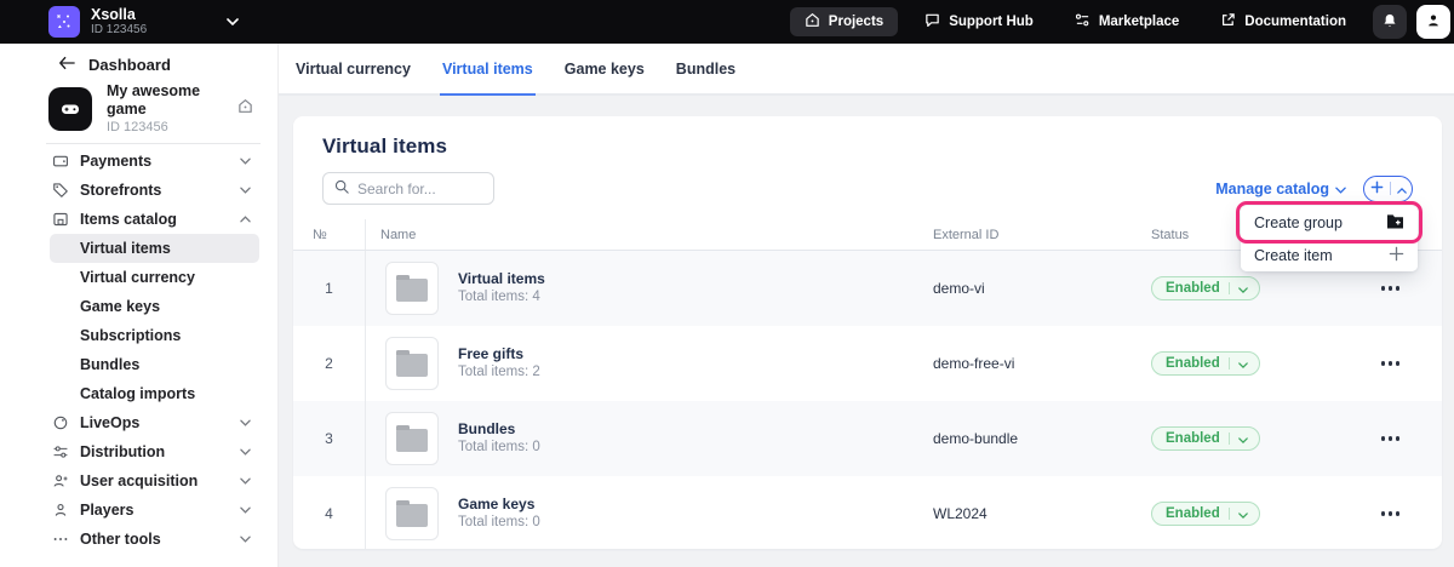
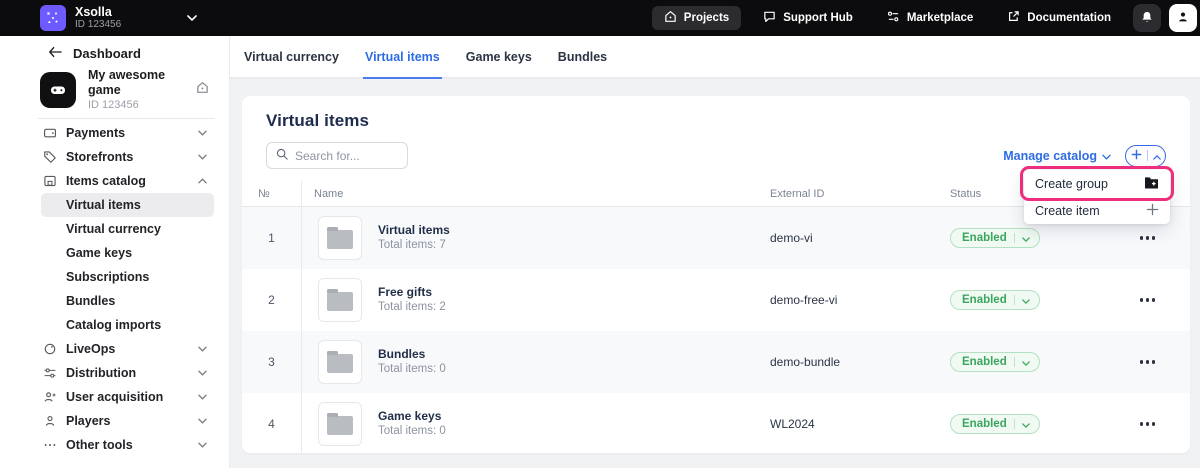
  Xsolla
  ID 123456
  Projects
  Support Hub
  Marketplace
  Documentation
  Dashboard
  My awesome game
  ID 123456
  Payments
  Storefronts
  Items catalog
  Virtual items
  Virtual currency
  Game keys
  Subscriptions
  Bundles
  Catalog imports
  LiveOps
  Distribution
  User acquisition
  Players
  Other tools
  Virtual currency
  Virtual items
  Game keys
  Bundles
  Virtual items
  Search for...
  Manage catalog
  №
  Name
  External ID
  Status
  1
  Virtual items
- Total items: 4
+ Total items: 7
  demo-vi
  Enabled
  2
  Free gifts
  Total items: 2
  demo-free-vi
  Enabled
  3
  Bundles
  Total items: 0
  demo-bundle
  Enabled
  4
  Game keys
  Total items: 0
  WL2024
  Enabled
  Create group
  Create item
